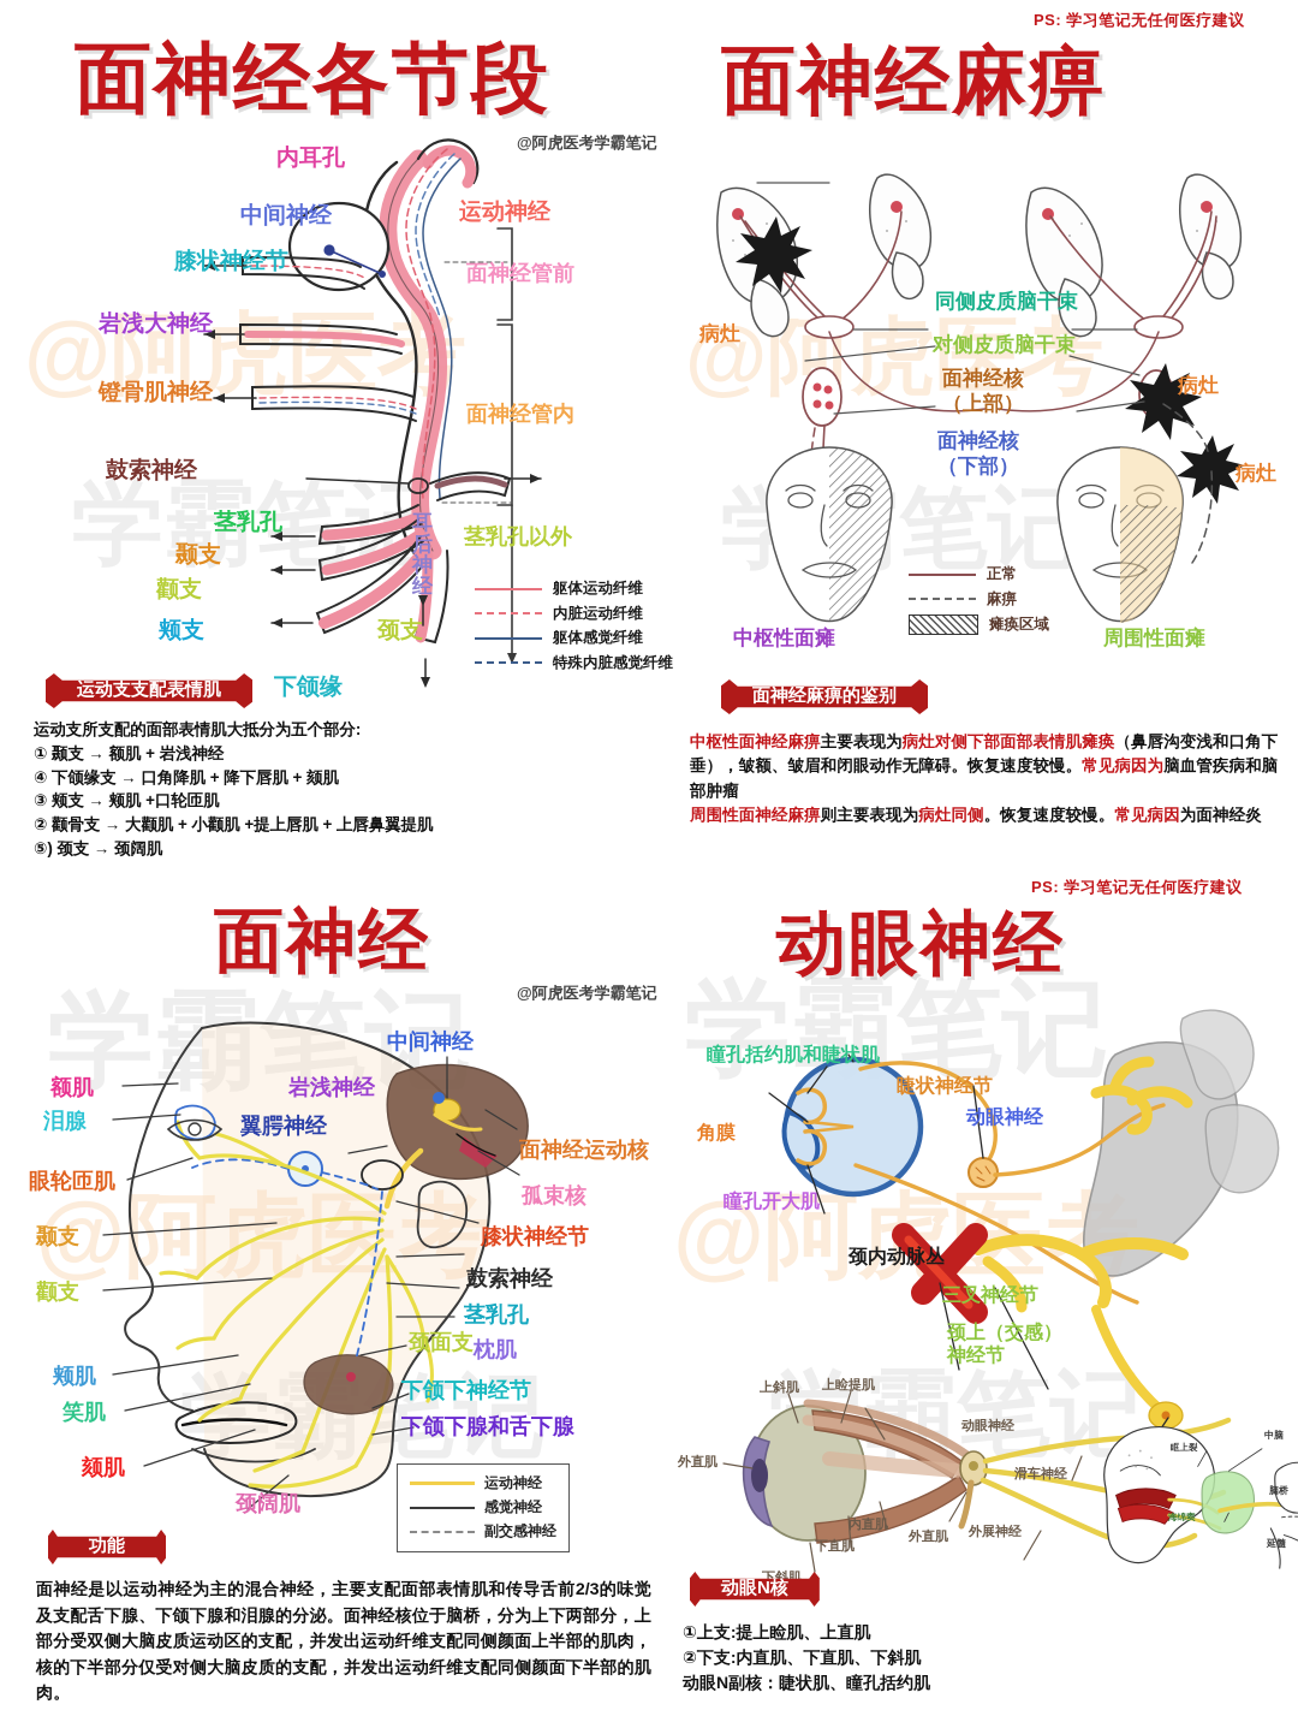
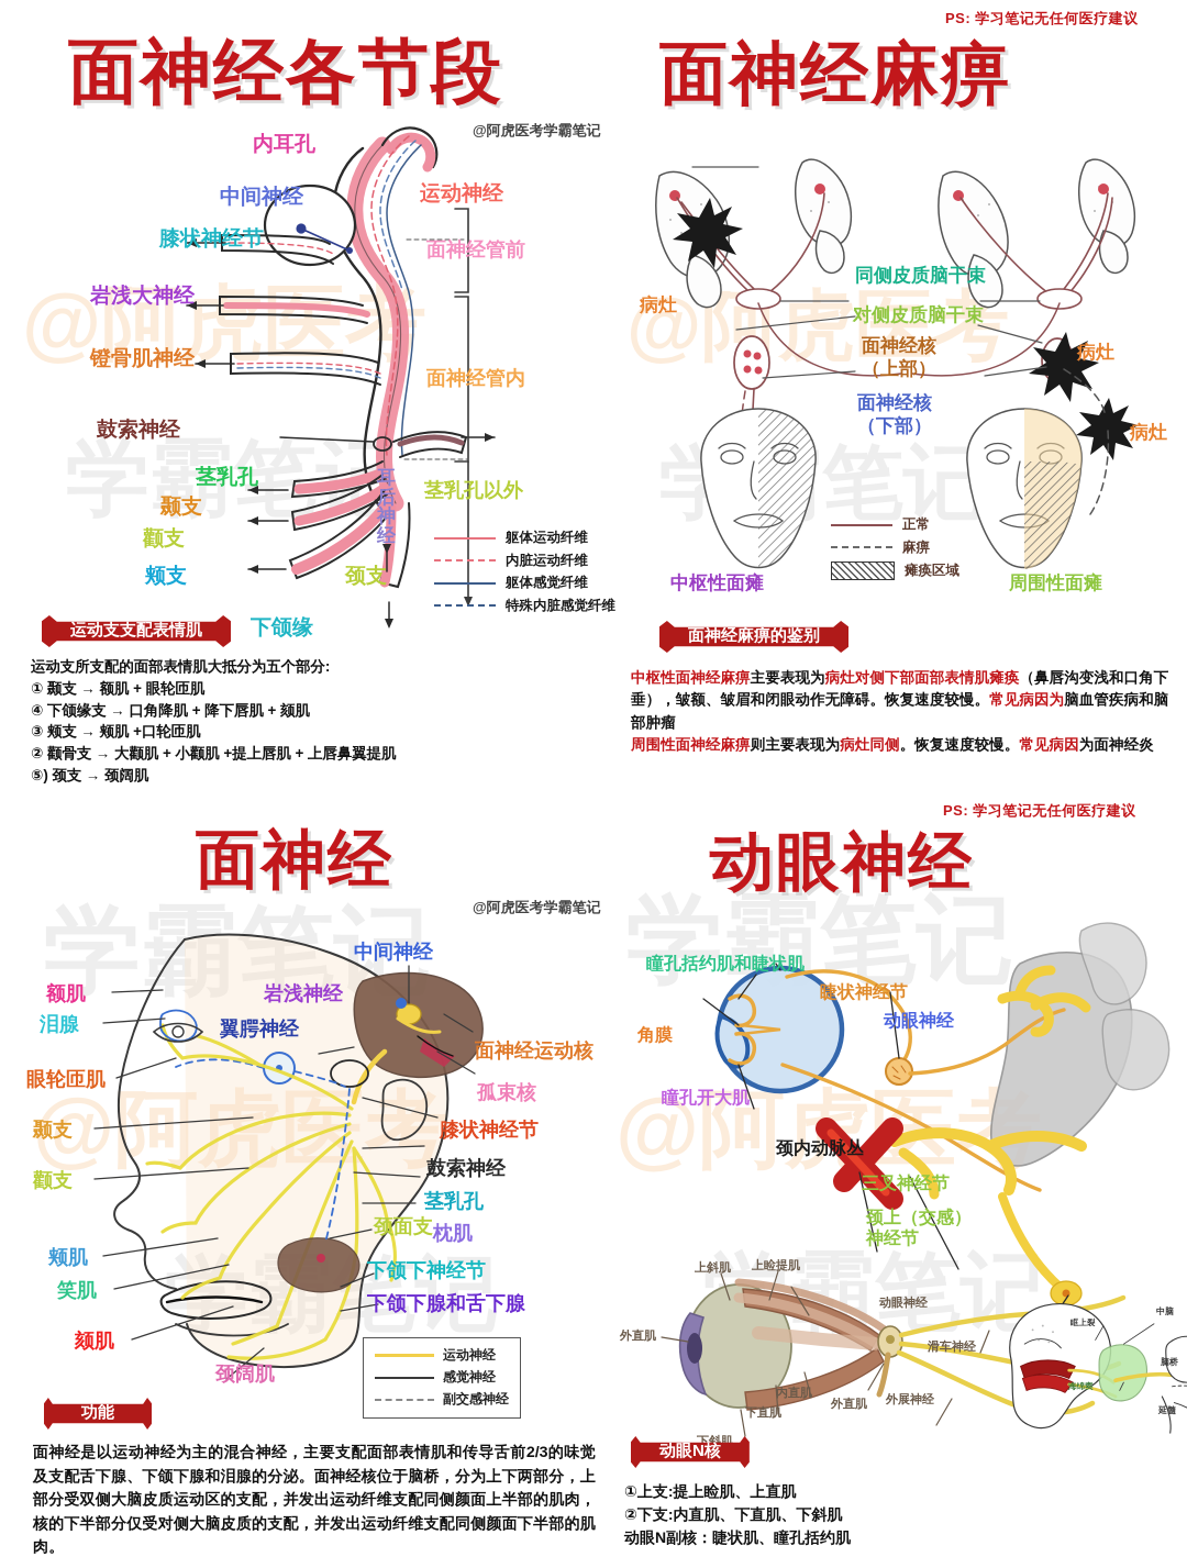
  @阿虎医考
  学霸笔
  面神经各节段
  @阿虎医考学霸笔记
  内耳孔
  中间神经
  膝状神经节
  岩浅大神经
  镫骨肌神经
  鼓索神经
  茎乳孔
  颞支
  颧支
  颊支
  颈支
  下颌缘
  运动神经
  面神经管前
  面神经管内
  茎乳孔以外
  耳后神经
  躯体运动纤维
  内脏运动纤维
  躯体感觉纤维
  特殊内脏感觉纤维
  运动支支配表情肌
  运动支所支配的面部表情肌大抵分为五个部分:
- ① 颞支 → 额肌 + 岩浅神经
+ ① 颞支 → 额肌 + 眼轮匝肌
  ④ 下颌缘支 → 口角降肌 + 降下唇肌 + 颏肌
  ③ 颊支 → 颊肌 +口轮匝肌
  ② 颧骨支 → 大颧肌 + 小颧肌 +提上唇肌 + 上唇鼻翼提肌
  ⑤) 颈支 → 颈阔肌
  @阿虎医考
  学笔记
  PS: 学习笔记无任何医疗建议
  面神经麻痹
  病灶
  病灶
  病灶
  同侧皮质脑干束
  对侧皮质脑干束
  面神经核
  （上部）
  面神经核
  （下部）
  中枢性面瘫
  周围性面瘫
  正常
  麻痹
  瘫痪区域
  面神经麻痹的鉴别
  中枢性面神经麻痹主要表现为病灶对侧下部面部表情肌瘫痪（鼻唇沟变浅和口角下垂），皱额、皱眉和闭眼动作无障碍。恢复速度较慢。常见病因为脑血管疾病和脑部肿瘤
  周围性面神经麻痹则主要表现为病灶同侧。恢复速度较慢。常见病因为面神经炎
  学霸笔记
  @阿医考
  学笔记
  面神经
  @阿虎医考学霸笔记
  额肌
  泪腺
  眼轮匝肌
  颞支
  颧支
  颊肌
  笑肌
  颏肌
  颈阔肌
  中间神经
  岩浅神经
  翼腭神经
  面神经运动核
  孤束核
  膝状神经节
  鼓索神经
  茎乳孔
  枕肌
  颈面支
  下颌下神经节
  下颌下腺和舌下腺
  运动神经
  感觉神经
  副交感神经
  功能
  面神经是以运动神经为主的混合神经，主要支配面部表情肌和传导舌前2/3的味觉及支配舌下腺、下颌下腺和泪腺的分泌。面神经核位于脑桥，分为上下两部分，上部分受双侧大脑皮质运动区的支配，并发出运动纤维支配同侧颜面上半部的肌肉，核的下半部分仅受对侧大脑皮质的支配，并发出运动纤维支配同侧颜面下半部的肌肉。
  学霸笔记
  @阿医考
  霸笔记
  PS: 学习笔记无任何医疗建议
  动眼神经
  瞳孔括约肌和睫状肌
  睫状神经节
  动眼神经
  角膜
  瞳孔开大肌
  颈内动脉丛
  三叉神经节
  颈上（交感）
  神经节
  上斜肌
  上睑提肌
  外直肌
  内直肌
  下直肌
  外直肌
  下斜肌
  动眼神经
  滑车神经
  外展神经
  眶上裂
  海绵窦
  中脑
  脑桥
  延髓
  动眼N核
  ①上支:提上睑肌、上直肌
  ②下支:内直肌、下直肌、下斜肌
  动眼N副核：睫状肌、瞳孔括约肌
